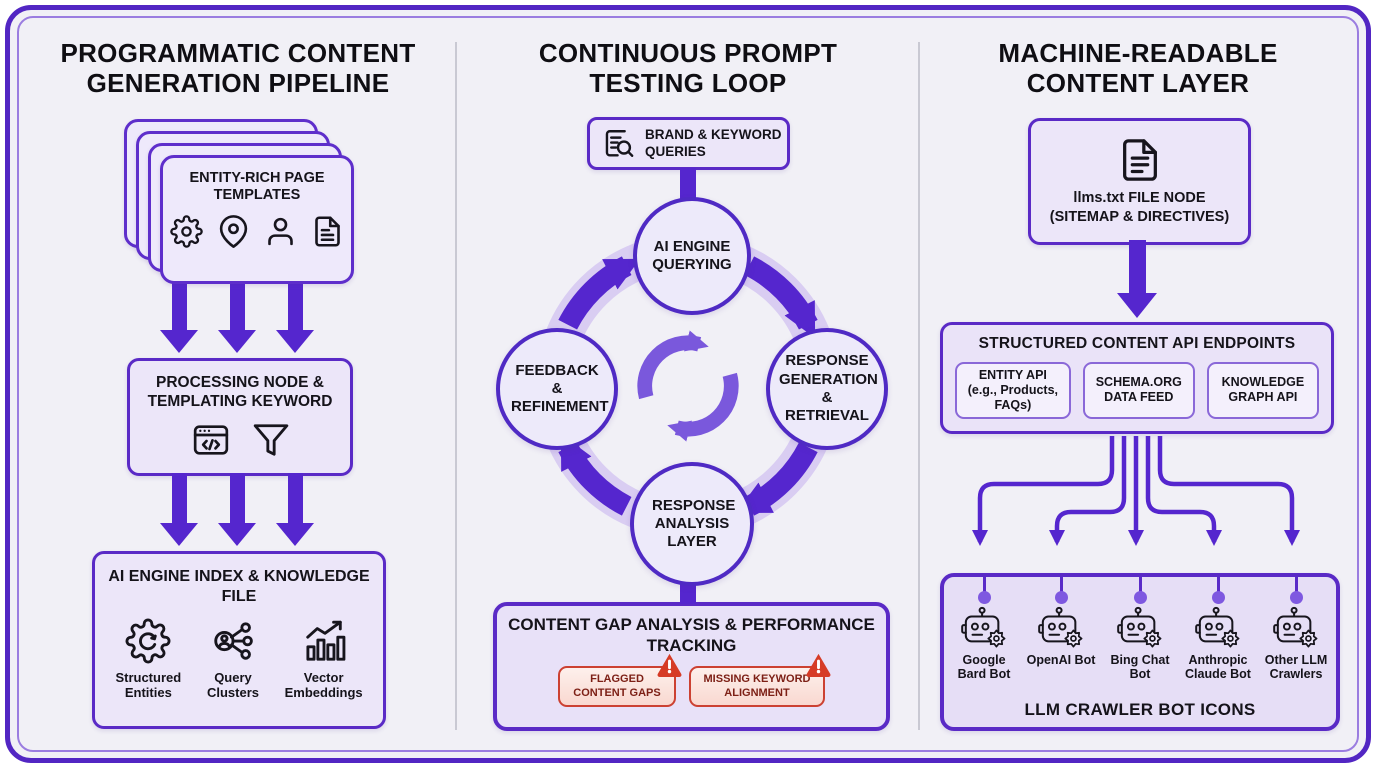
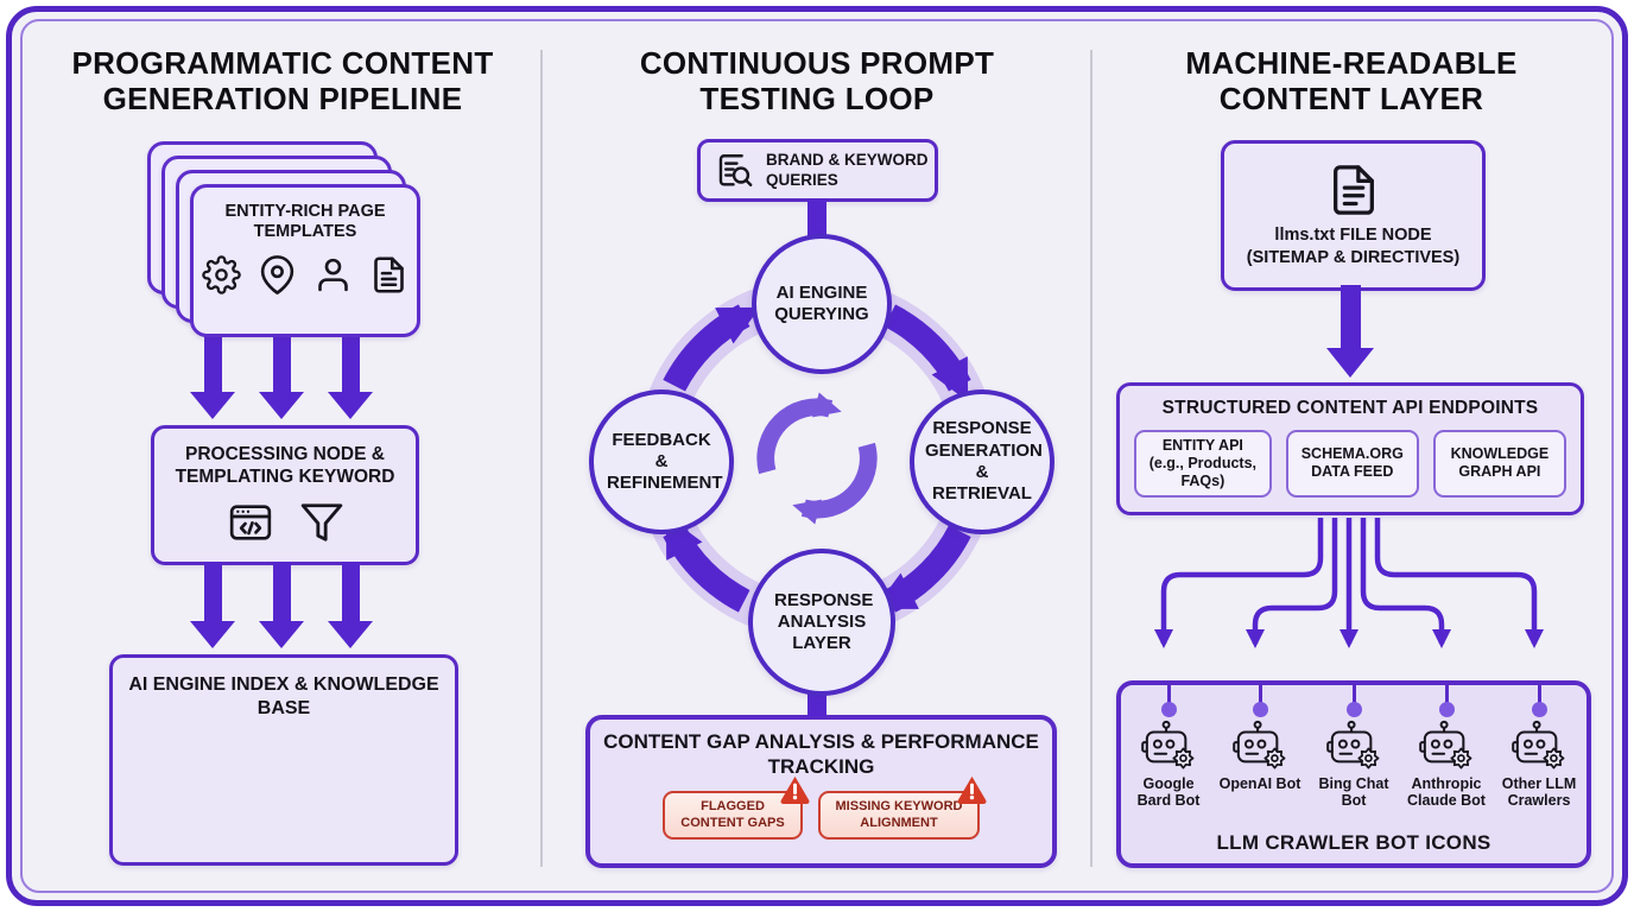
  PROGRAMMATIC CONTENT GENERATION PIPELINE
  ENTITY-RICH PAGE TEMPLATES
  PROCESSING NODE & TEMPLATING KEYWORD
- AI ENGINE INDEX & KNOWLEDGE FILE
+ AI ENGINE INDEX & KNOWLEDGE BASE
- Structured Entities
- Query Clusters
- Vector Embeddings
  CONTINUOUS PROMPT TESTING LOOP
  BRAND & KEYWORD QUERIES
  AI ENGINE QUERYING
  RESPONSE GENERATION & RETRIEVAL
  RESPONSE ANALYSIS LAYER
  FEEDBACK & REFINEMENT
  CONTENT GAP ANALYSIS & PERFORMANCE TRACKING
  FLAGGED CONTENT GAPS
  MISSING KEYWORD ALIGNMENT
  MACHINE-READABLE CONTENT LAYER
  llms.txt FILE NODE (SITEMAP & DIRECTIVES)
  STRUCTURED CONTENT API ENDPOINTS
  ENTITY API (e.g., Products, FAQs)
  SCHEMA.ORG DATA FEED
  KNOWLEDGE GRAPH API
  Google Bard Bot
  OpenAI Bot
  Bing Chat Bot
  Anthropic Claude Bot
  Other LLM Crawlers
  LLM CRAWLER BOT ICONS
